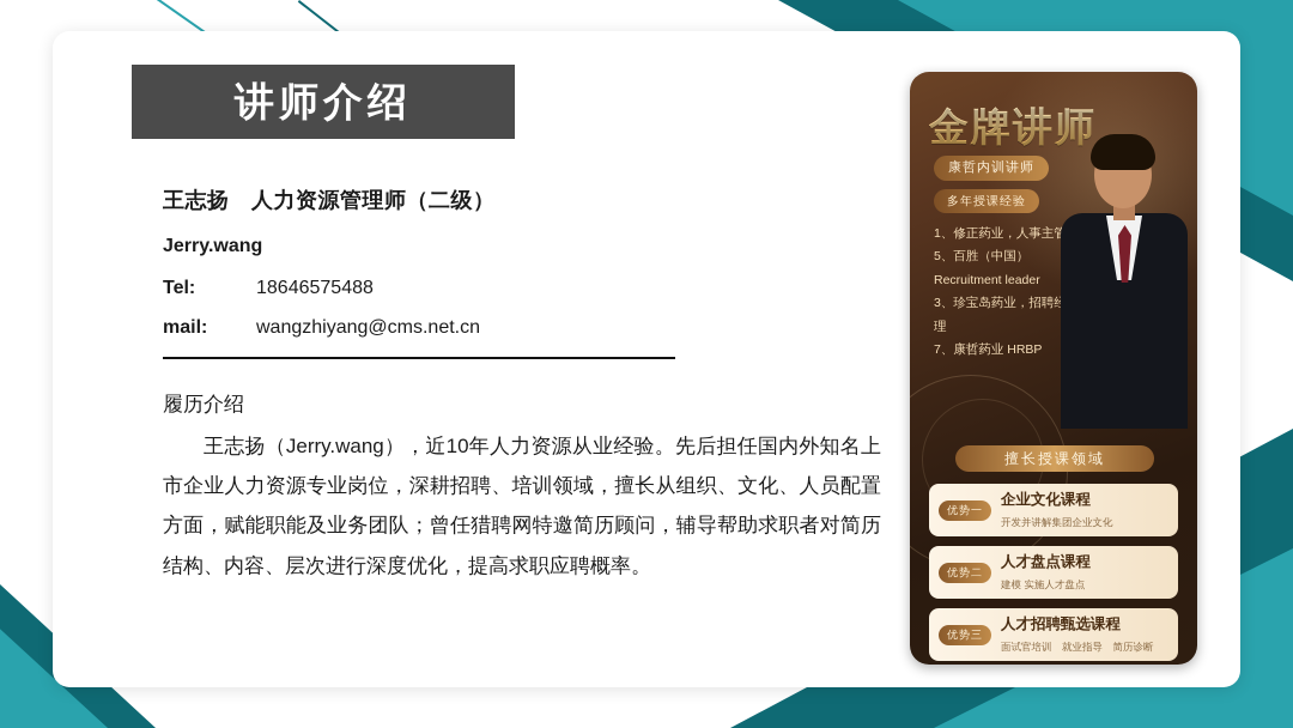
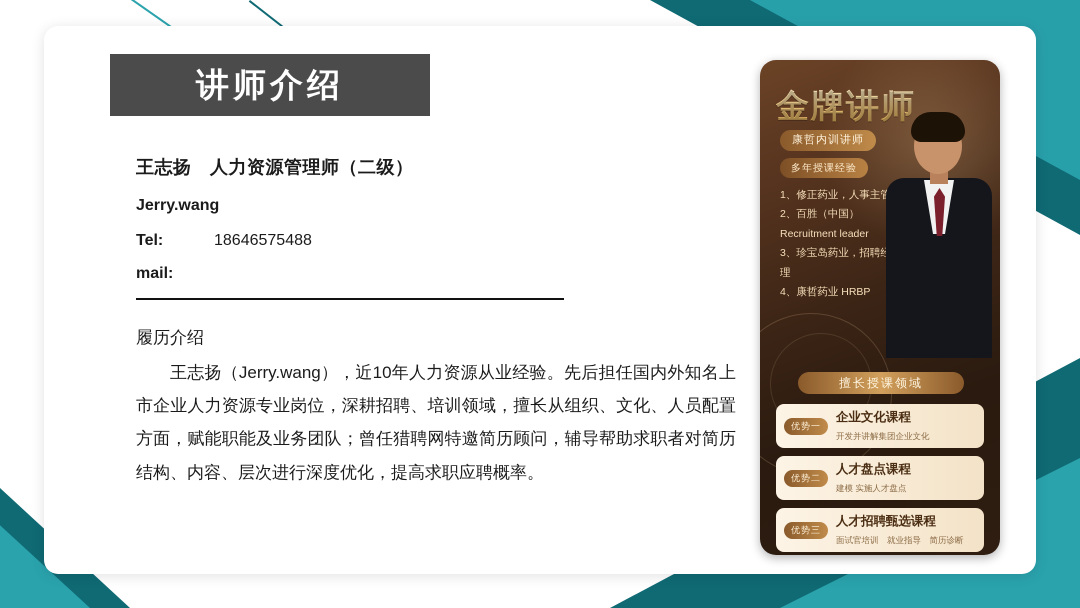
  讲师介绍
  王志扬 人力资源管理师（二级）
  Jerry.wang
  Tel:
  18646575488
  mail:
- wangzhiyang@cms.net.cn
  履历介绍
  王志扬（Jerry.wang），近10年人力资源从业经验。先后担任国内外知名上市企业人力资源专业岗位，深耕招聘、培训领域，擅长从组织、文化、人员配置方面，赋能职能及业务团队；曾任猎聘网特邀简历顾问，辅导帮助求职者对简历结构、内容、层次进行深度优化，提高求职应聘概率。
  金牌讲师
  康哲内训讲师
  多年授课经验
  1、修正药业，人事主
- 5、百胜（中国）
+ 2、百胜（中国）
  Recruitment leader
  3、珍宝岛药业，招聘理
- 7、康哲药业 HRBP
+ 4、康哲药业 HRBP
  擅长授课领域
  优势一
  企业文化课程
  开发并讲解集团企业文化
  优势二
  人才盘点课程
  建模 实施人才盘点
  优势三
  人才招聘甄选课程
  面试官培训 就业指导 简历诊断
